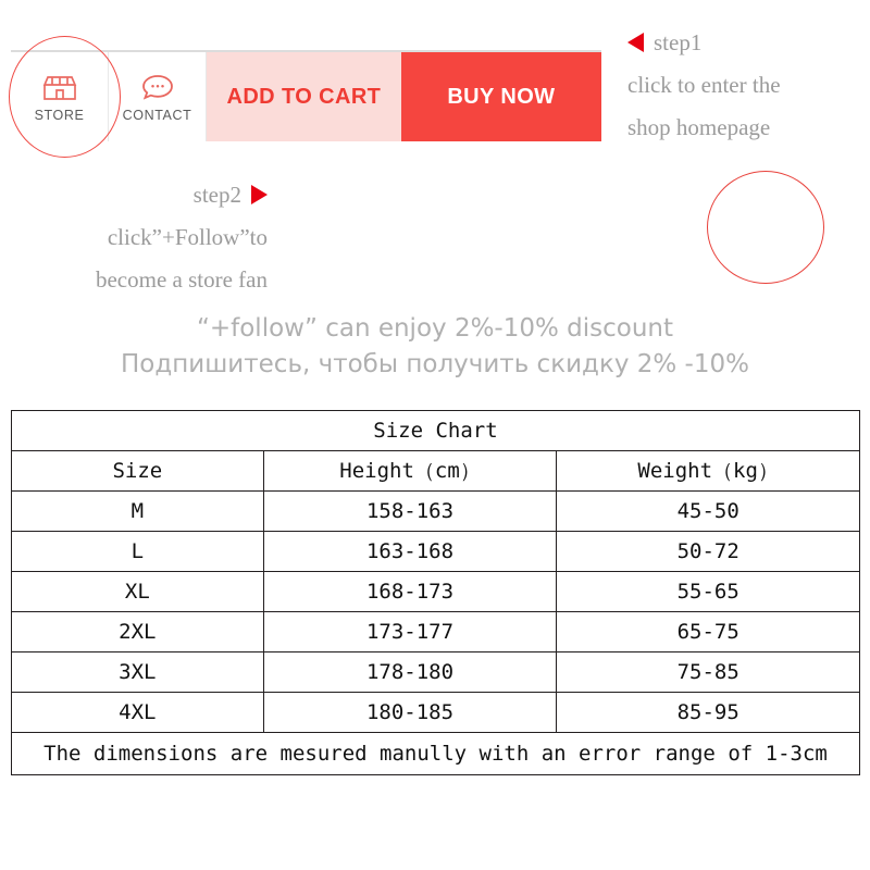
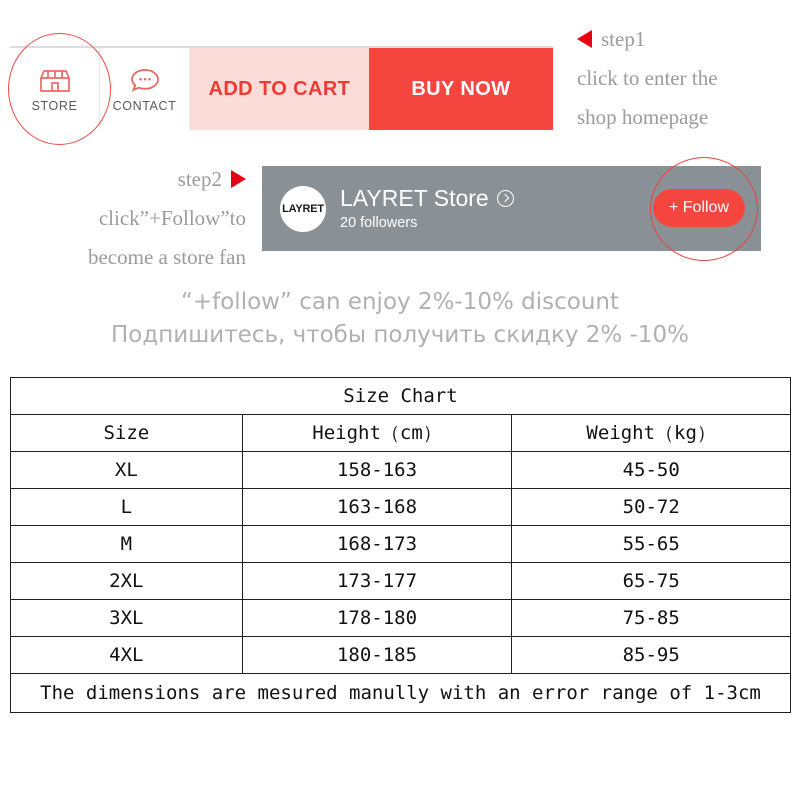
  STORE
  CONTACT
  ADD TO CART
  BUY NOW
  step1
  click to enter the
  shop homepage
  step2
  click”+Follow”to
  become a store fan
+ LAYRET
+ LAYRET Store
+ 20 followers
+ + Follow
  “+follow” can enjoy 2%-10% discount
  Подпишитесь, чтобы получить скидку 2% -10%
  Size Chart
  Size	Height（cm）	Weight（kg）
- M	158-163	45-50
+ XL	158-163	45-50
  L	163-168	50-72
- XL	168-173	55-65
+ M	168-173	55-65
  2XL	173-177	65-75
  3XL	178-180	75-85
  4XL	180-185	85-95
  The dimensions are mesured manully with an error range of 1-3cm
